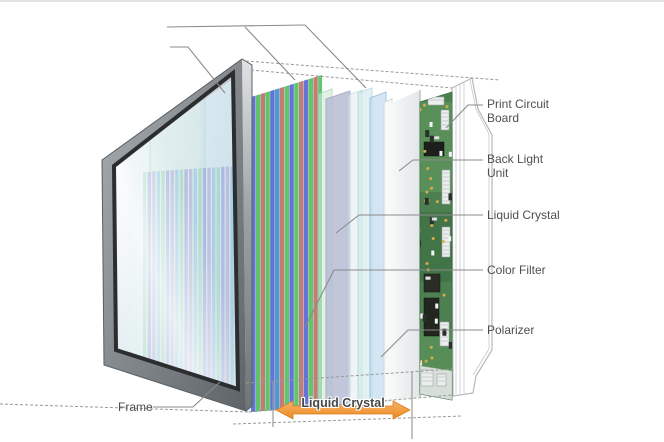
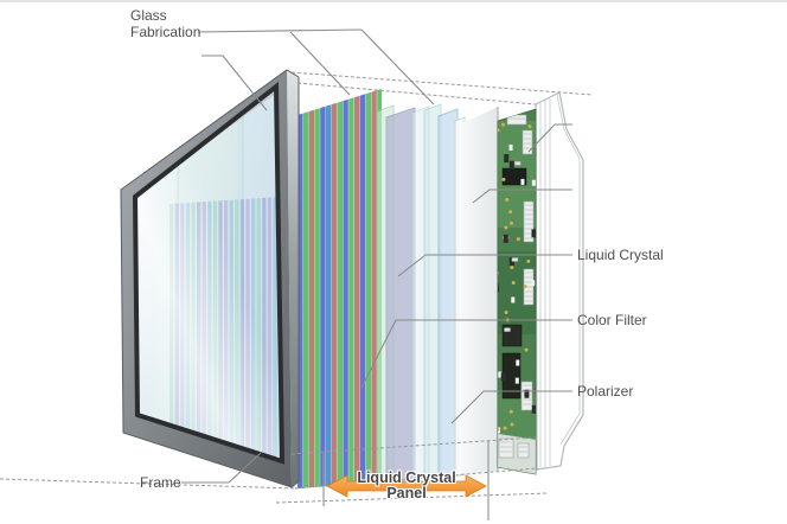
+ Glass
+ Fabrication
  Frame
- Print Circuit
- Board
- Back Light
- Unit
  Liquid Crystal
  Color Filter
  Polarizer
  Liquid Crystal
+ Panel
